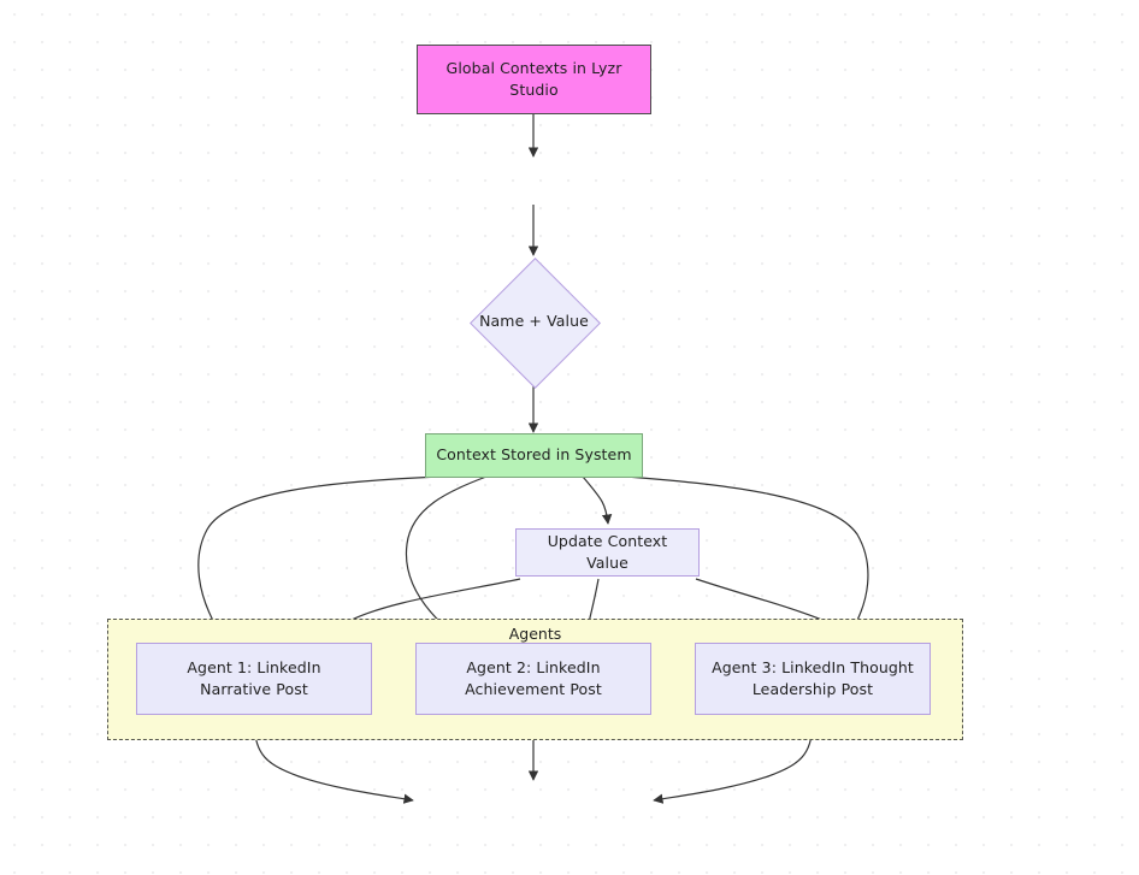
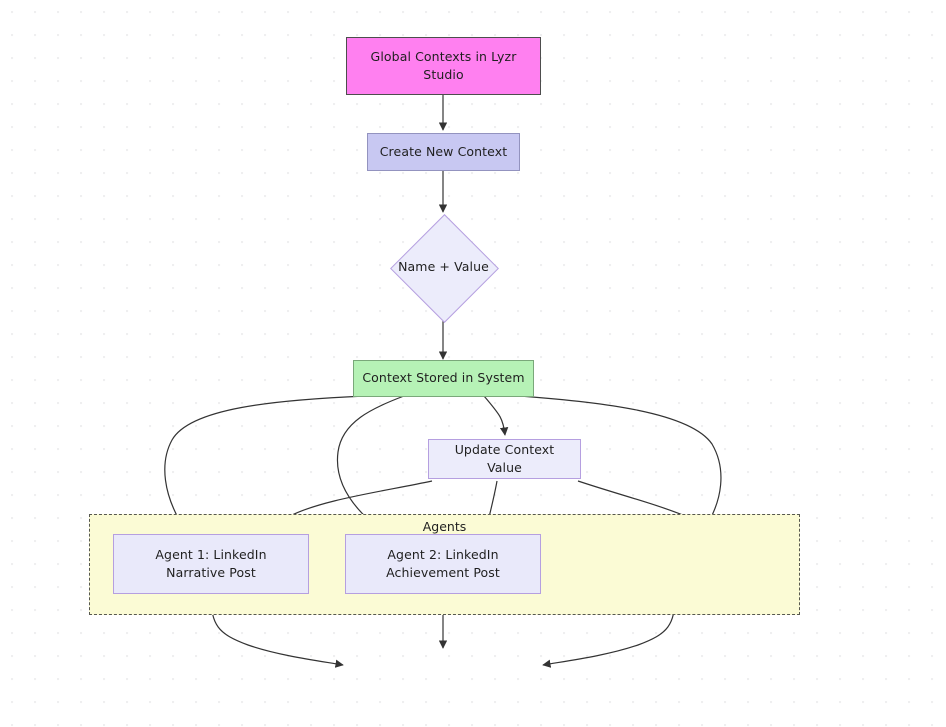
  Agents
  Global Contexts in Lyzr
  Studio
+ Create New Context
  Name + Value
  Context Stored in System
  Update Context Value
  Agent 1: LinkedIn
  Narrative Post
  Agent 2: LinkedIn
  Achievement Post
- Agent 3: LinkedIn Thought
- Leadership Post
